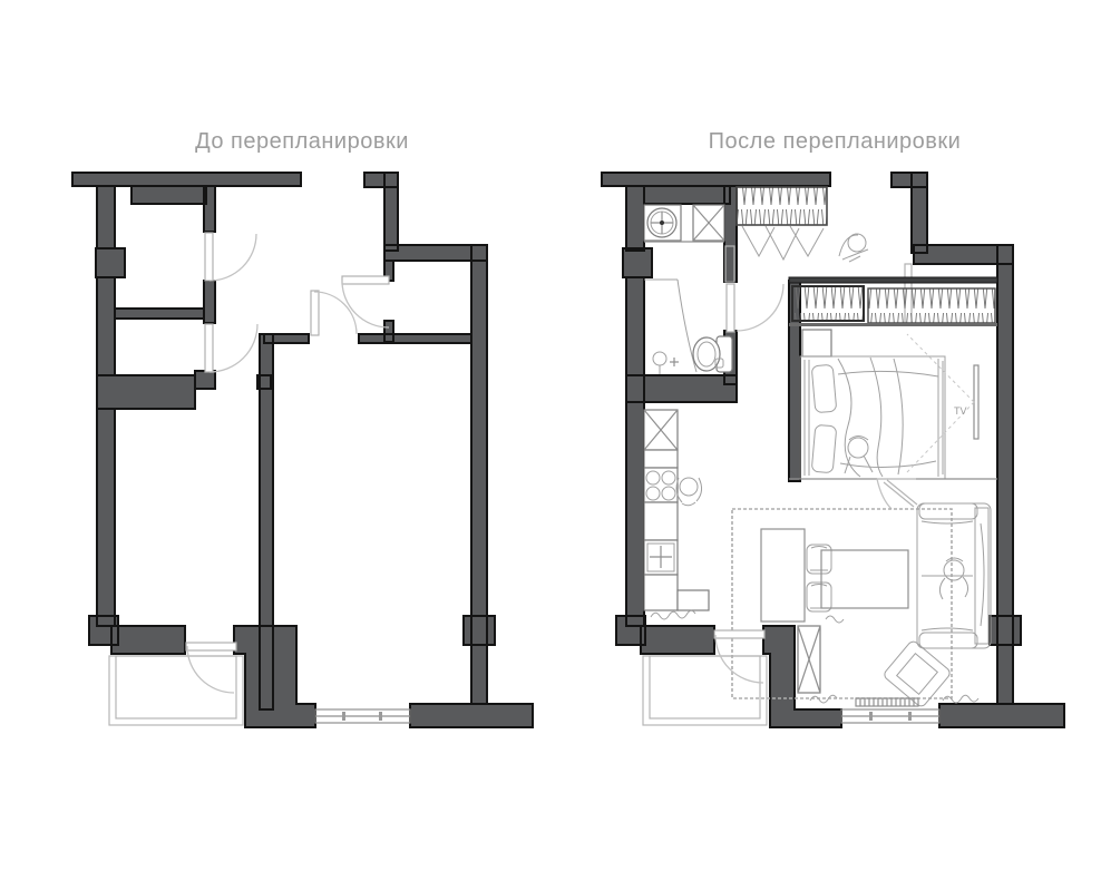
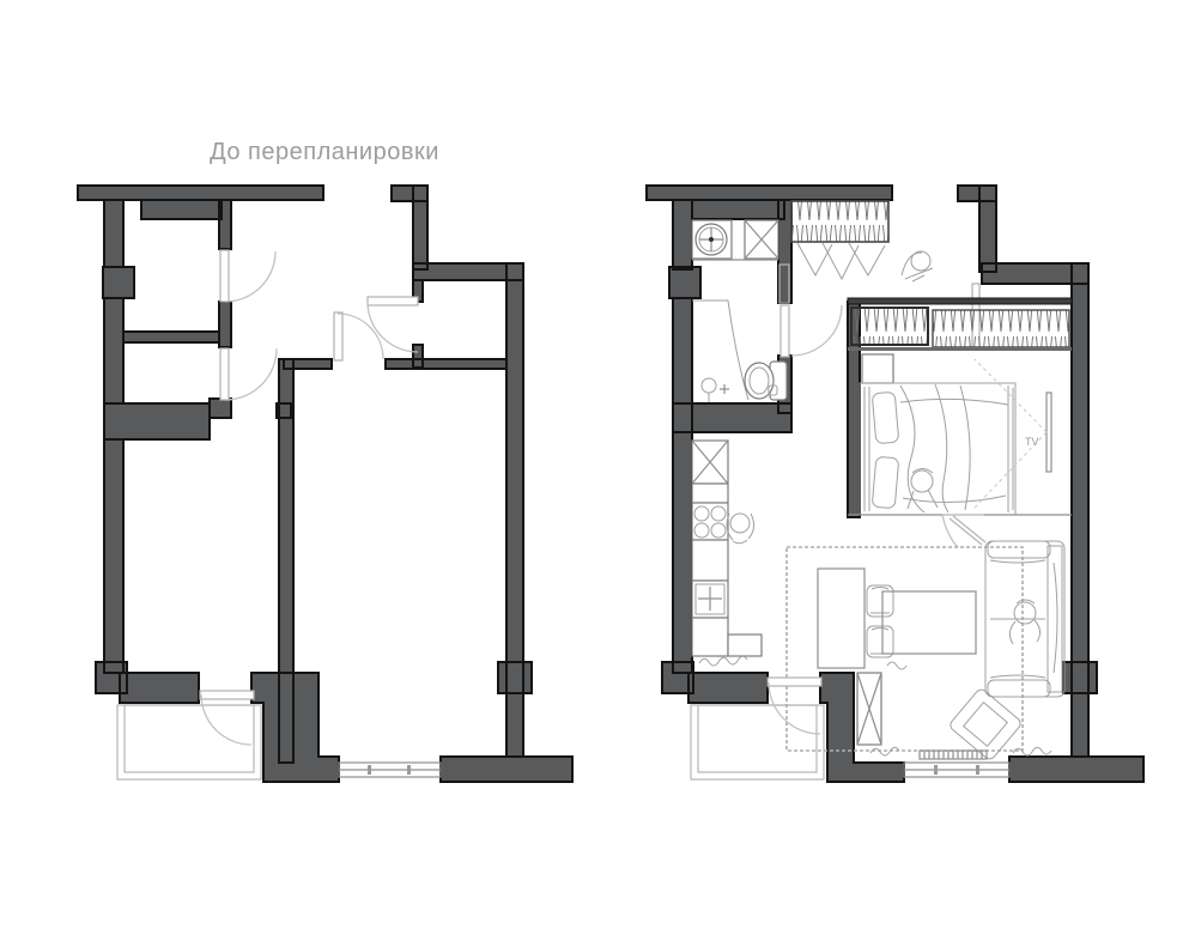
  До перепланировки
- После перепланировки
  TV
